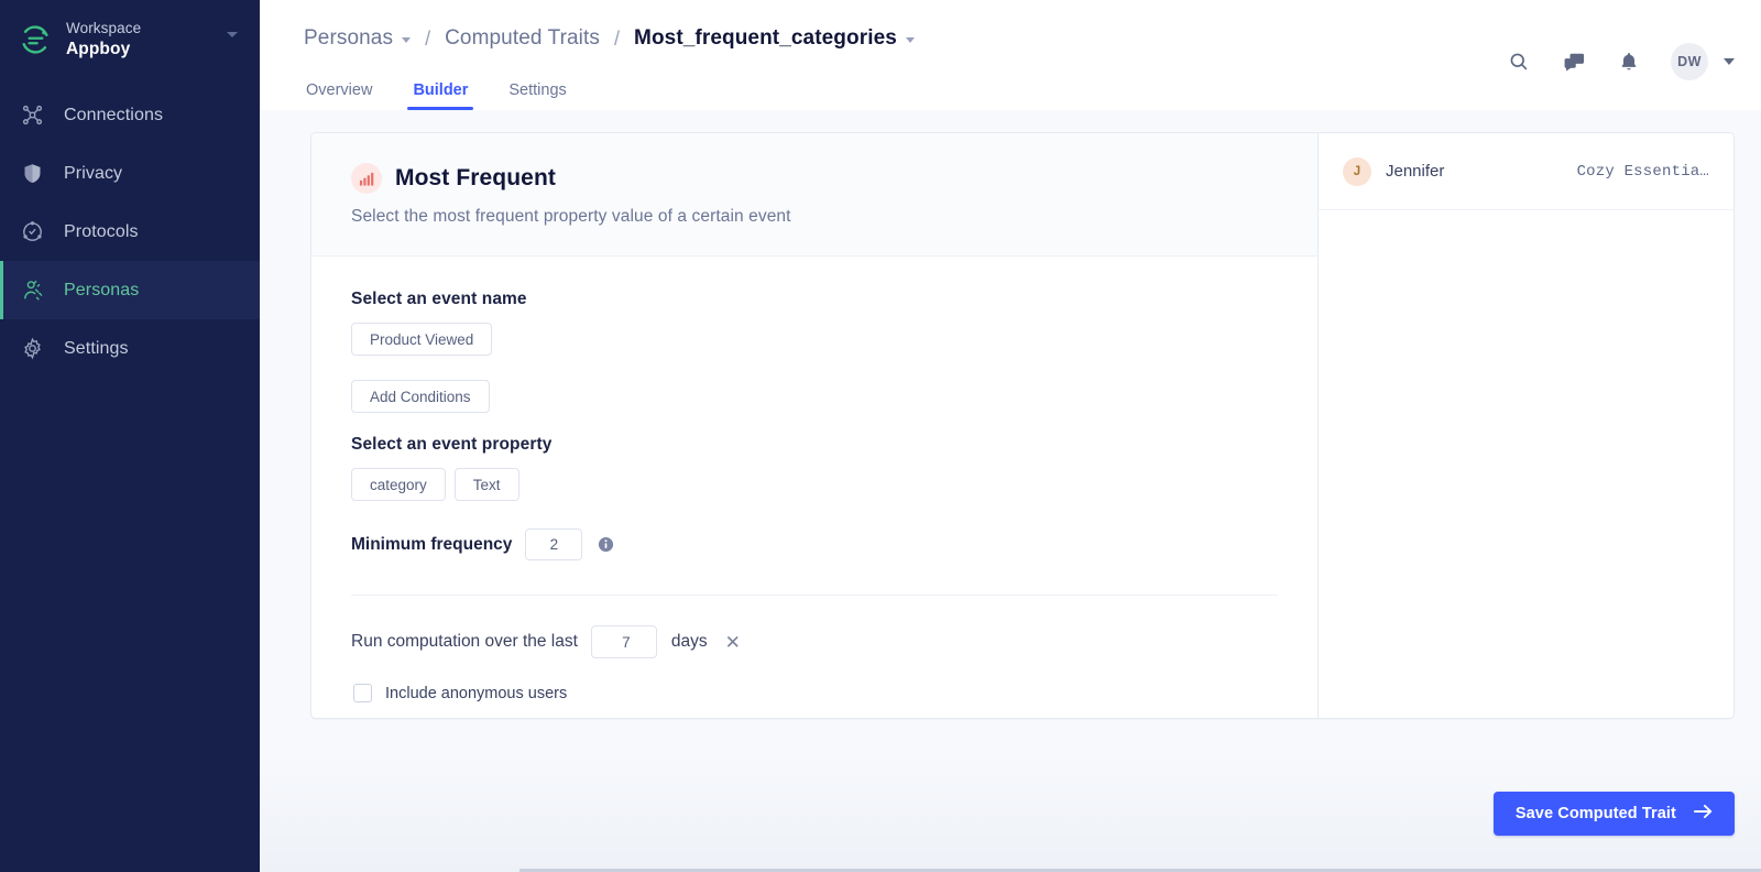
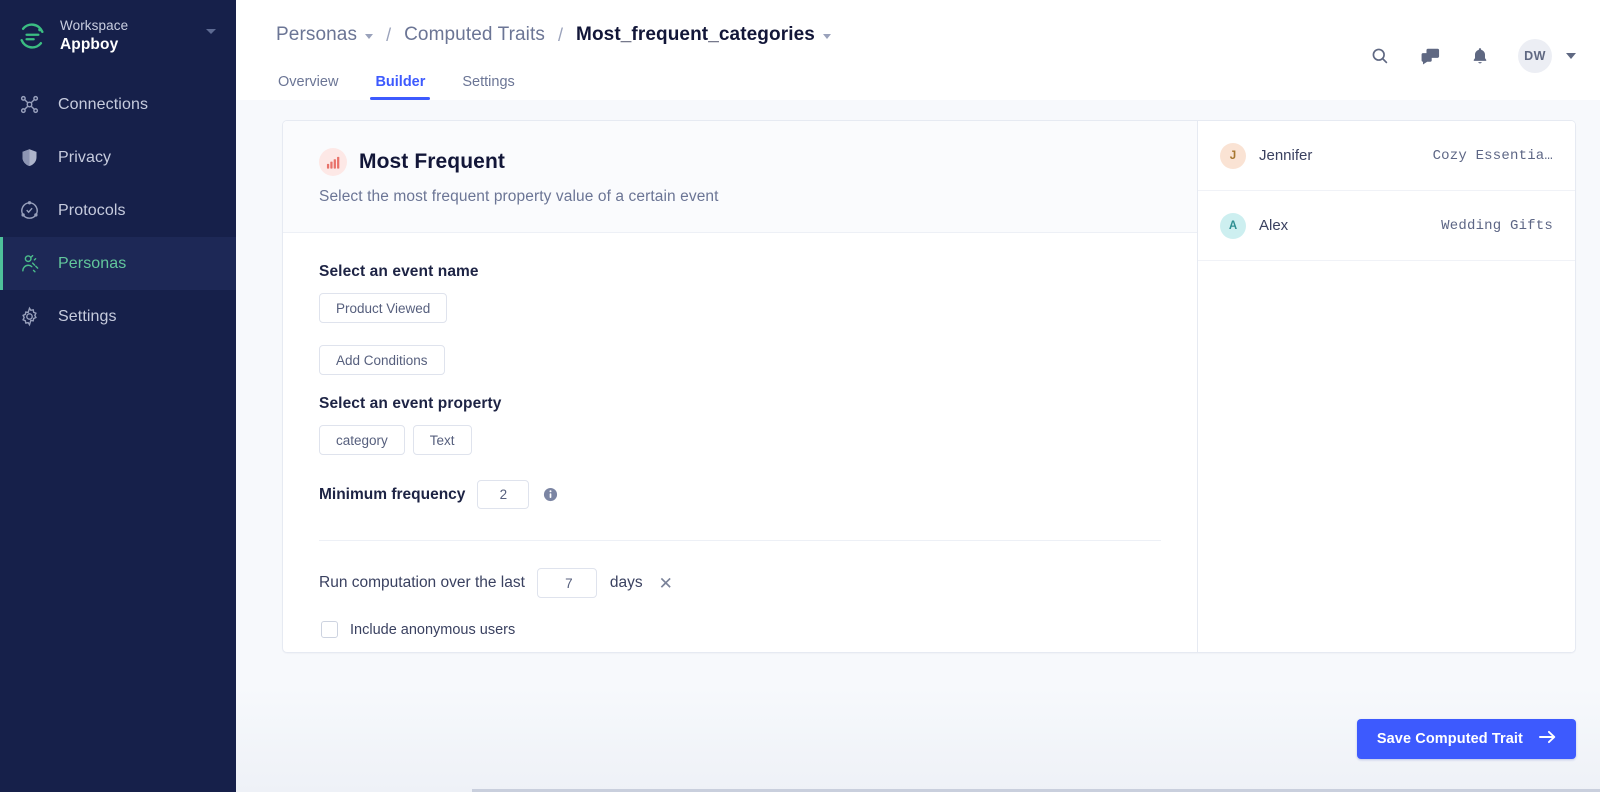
  Workspace
  Appboy
  Connections
  Privacy
  Protocols
  Personas
  Settings
  Personas
  /
  Computed Traits
  /
  Most_frequent_categories
  Overview
  Builder
  Settings
  DW
  Most Frequent
  Select the most frequent property value of a certain event
  Select an event name
  Product Viewed
  Add Conditions
  Select an event property
  category
  Text
  Minimum frequency
  2
  Run computation over the last
  7
  days
  ✕
  Include anonymous users
  J
  Jennifer
  Cozy Essentia…
+ A
+ Alex
+ Wedding Gifts
  Save Computed Trait
